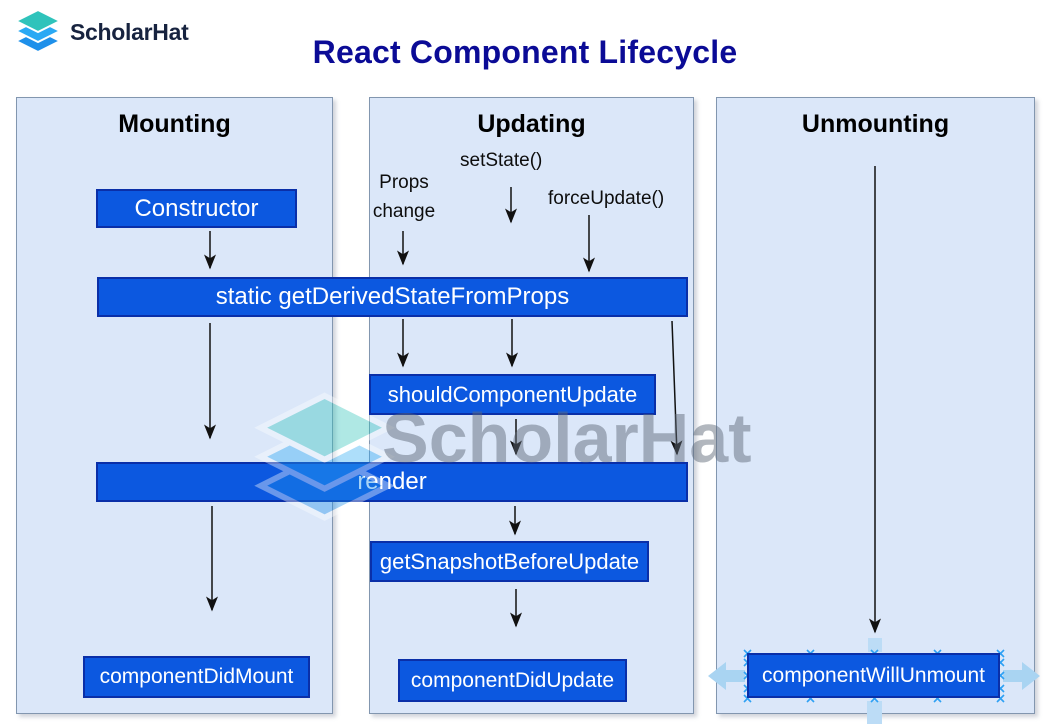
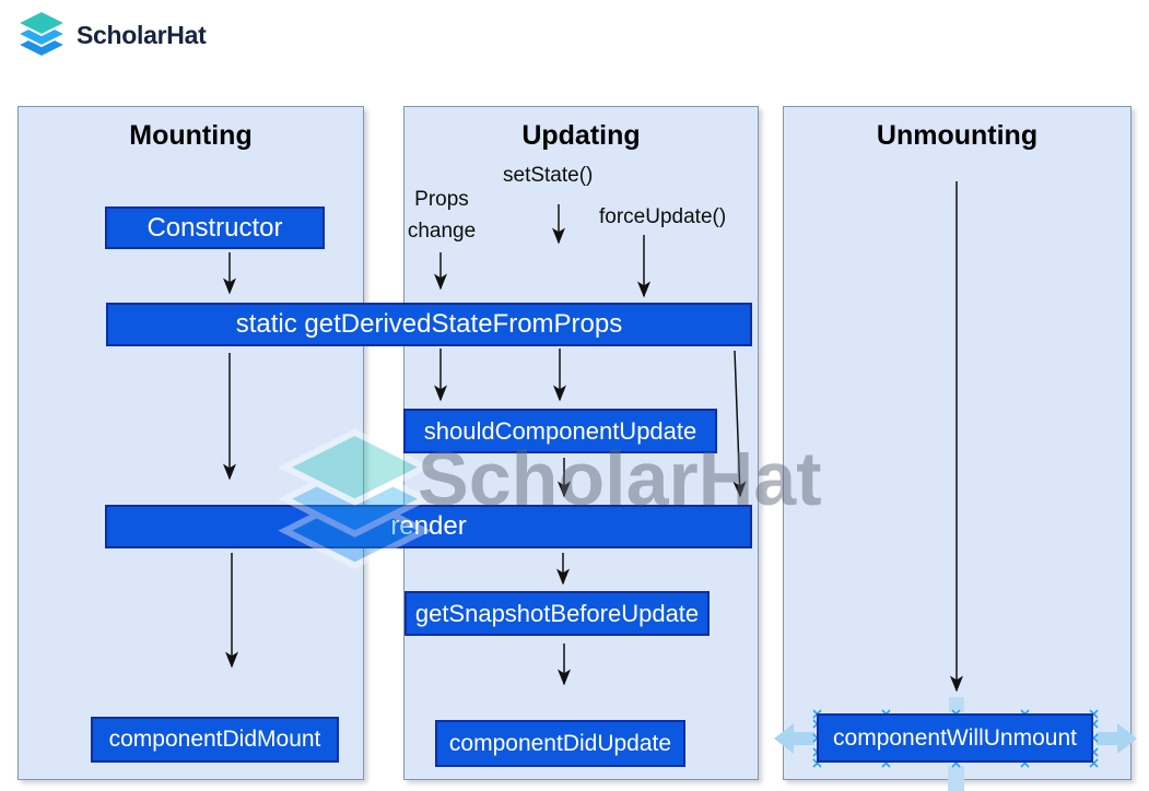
  ScholarHat
- React Component Lifecycle
  Mounting
  Updating
  Unmounting
  setState()
  Props
  change
  forceUpdate()
  Constructor
  static getDerivedStateFromProps
  shouldComponentUpdate
  render
  getSnapshotBeforeUpdate
  componentDidMount
  componentDidUpdate
  componentWillUnmount
  ScholarHat
